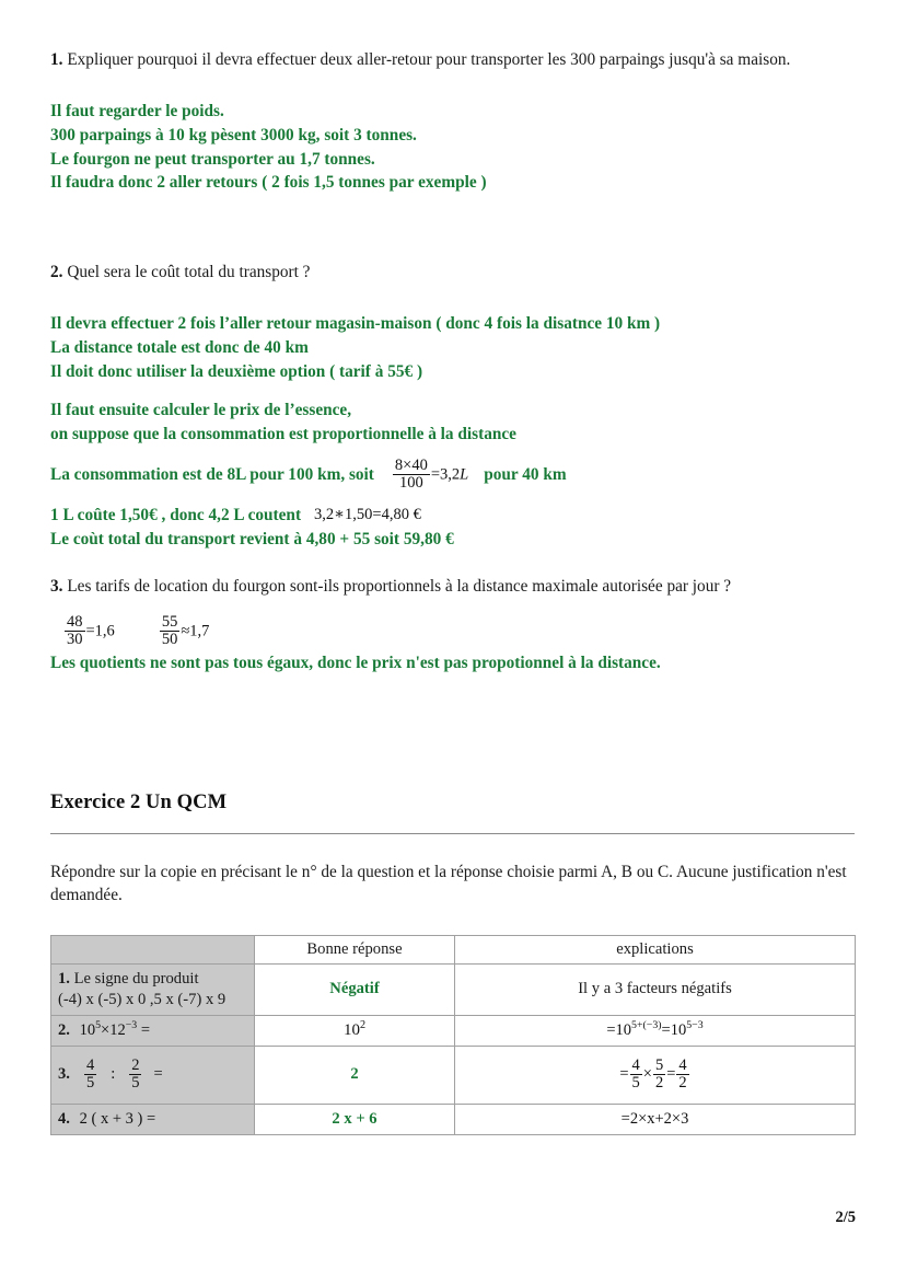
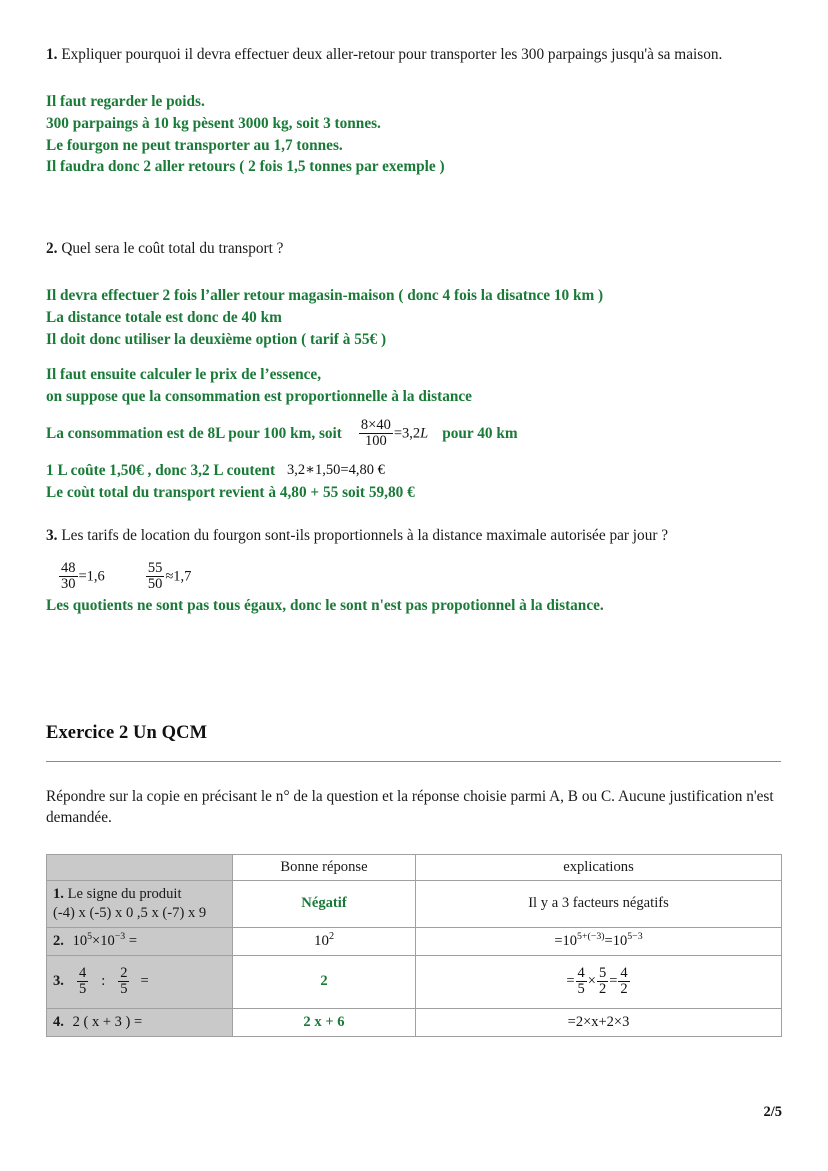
  1. Expliquer pourquoi il devra effectuer deux aller-retour pour transporter les 300 parpaings jusqu'à sa maison.
  Il faut regarder le poids.
  300 parpaings à 10 kg pèsent 3000 kg, soit 3 tonnes.
  Le fourgon ne peut transporter au 1,7 tonnes.
  Il faudra donc 2 aller retours ( 2 fois 1,5 tonnes par exemple )
  2. Quel sera le coût total du transport ?
  Il devra effectuer 2 fois l’aller retour magasin-maison ( donc 4 fois la disatnce 10 km )
  La distance totale est donc de 40 km
  Il doit donc utiliser la deuxième option ( tarif à 55€ )
  Il faut ensuite calculer le prix de l’essence,
  on suppose que la consommation est proportionnelle à la distance
  La consommation est de 8L pour 100 km, soit
  8×40
  100
  =3,2L
  pour 40 km
- 1 L coûte 1,50€ , donc 4,2 L coutent
+ 1 L coûte 1,50€ , donc 3,2 L coutent
  3,2∗1,50=4,80 €
  Le coùt total du transport revient à 4,80 + 55 soit 59,80 €
  3. Les tarifs de location du fourgon sont-ils proportionnels à la distance maximale autorisée par jour ?
  48
  30
  =1,6
  55
  50
  ≈1,7
- Les quotients ne sont pas tous égaux, donc le prix n'est pas propotionnel à la distance.
+ Les quotients ne sont pas tous égaux, donc le sont n'est pas propotionnel à la distance.
  Exercice 2 Un QCM
  Répondre sur la copie en précisant le n° de la question et la réponse choisie parmi A, B ou C. Aucune justification n'est demandée.
  	Bonne réponse	explications
  1. Le signe du produit (-4) x (-5) x 0 ,5 x (-7) x 9	Négatif	Il y a 3 facteurs négatifs
- 2. 105×12−3 =	102	=105+(−3)=105−3
+ 2. 105×10−3 =	102	=105+(−3)=105−3
  3. 4 5 : 2 5 =	2	= 4 5 × 5 2 = 4 2
  4. 2 ( x + 3 ) =	2 x + 6	=2×x+2×3
  2/5
